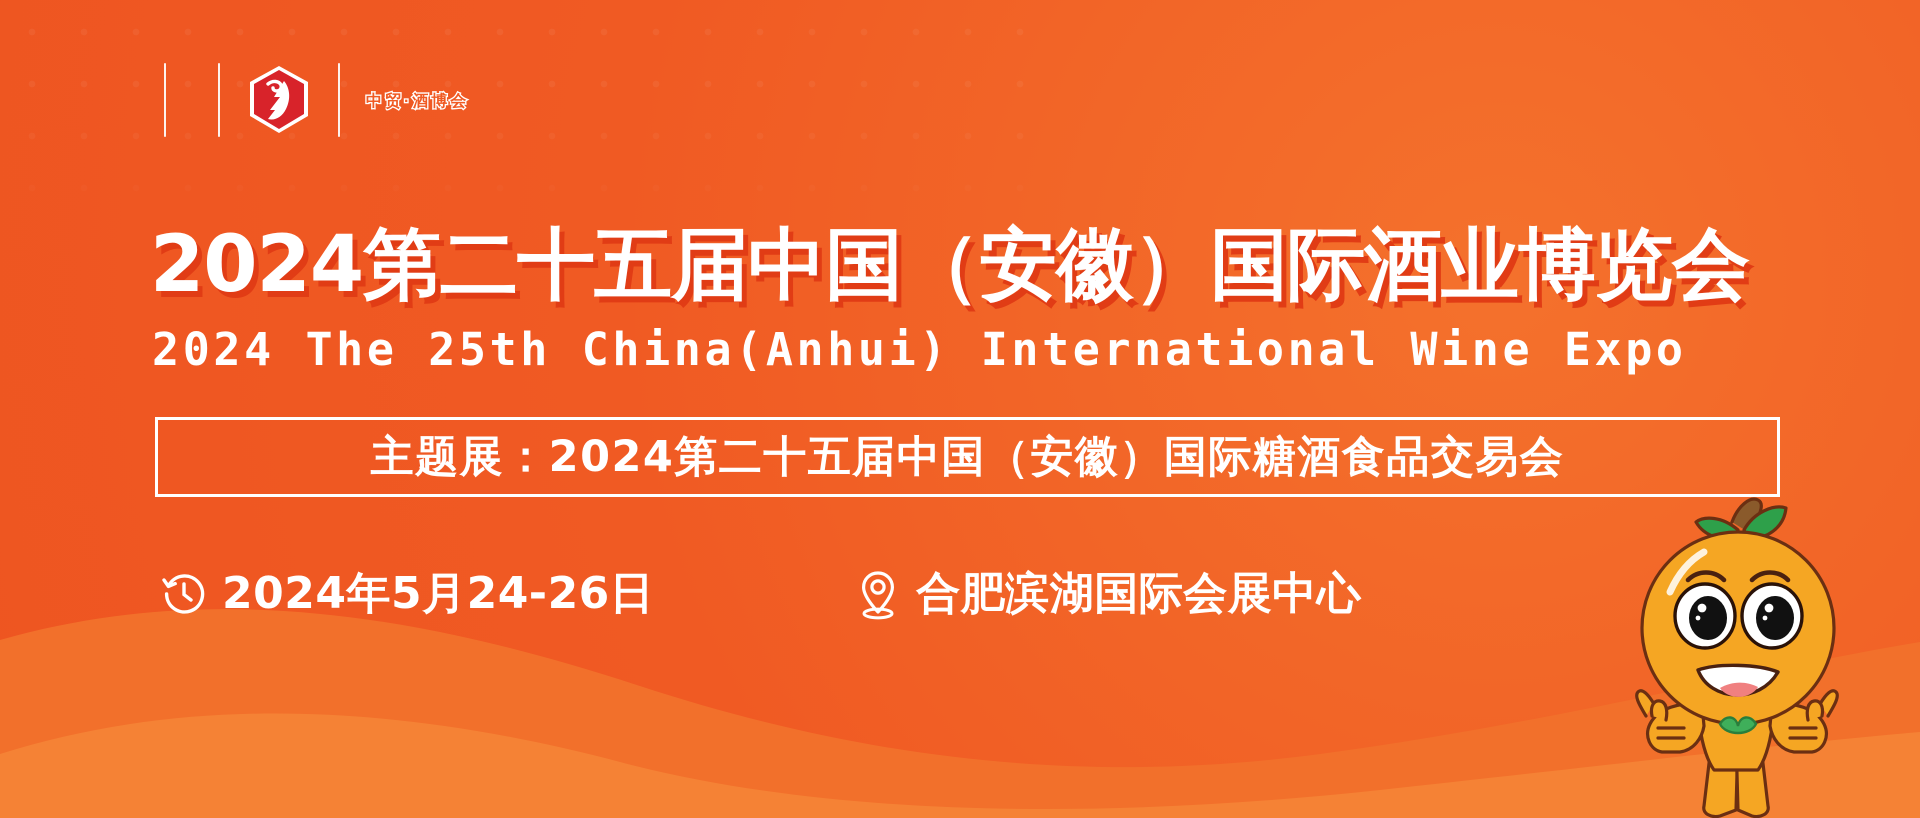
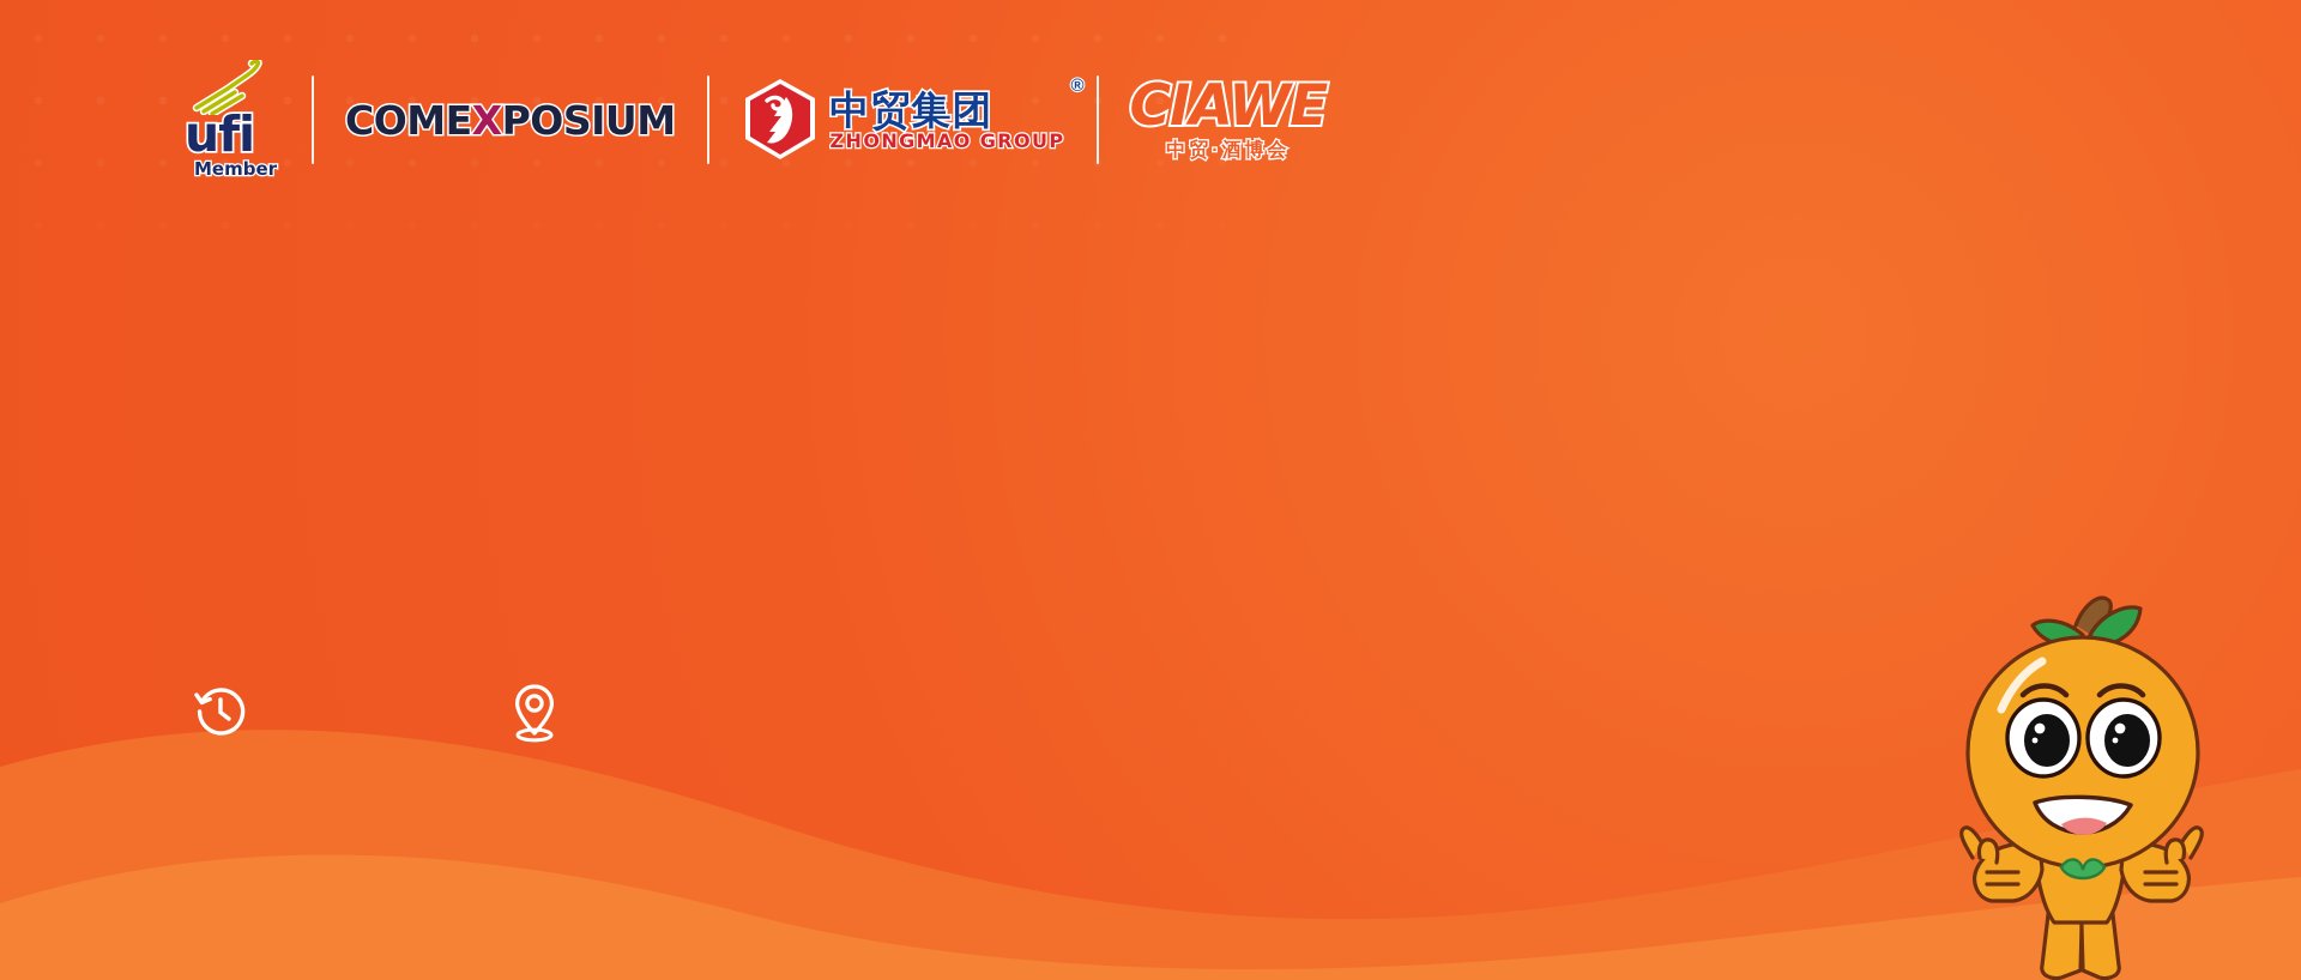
+ ufi
+ Member
+ COME
+ X
+ POSIUM
+ 中贸集团
+ ZHONGMAO GROUP
+ ®
+ CIAWE
  中贸·酒博会
- 2024第二十五届中国（安徽）国际酒业博览会
- 2024 The 25th China(Anhui) International Wine Expo
- 主题展：2024第二十五届中国（安徽）国际糖酒食品交易会
- 2024年5月24-26日
- 合肥滨湖国际会展中心
